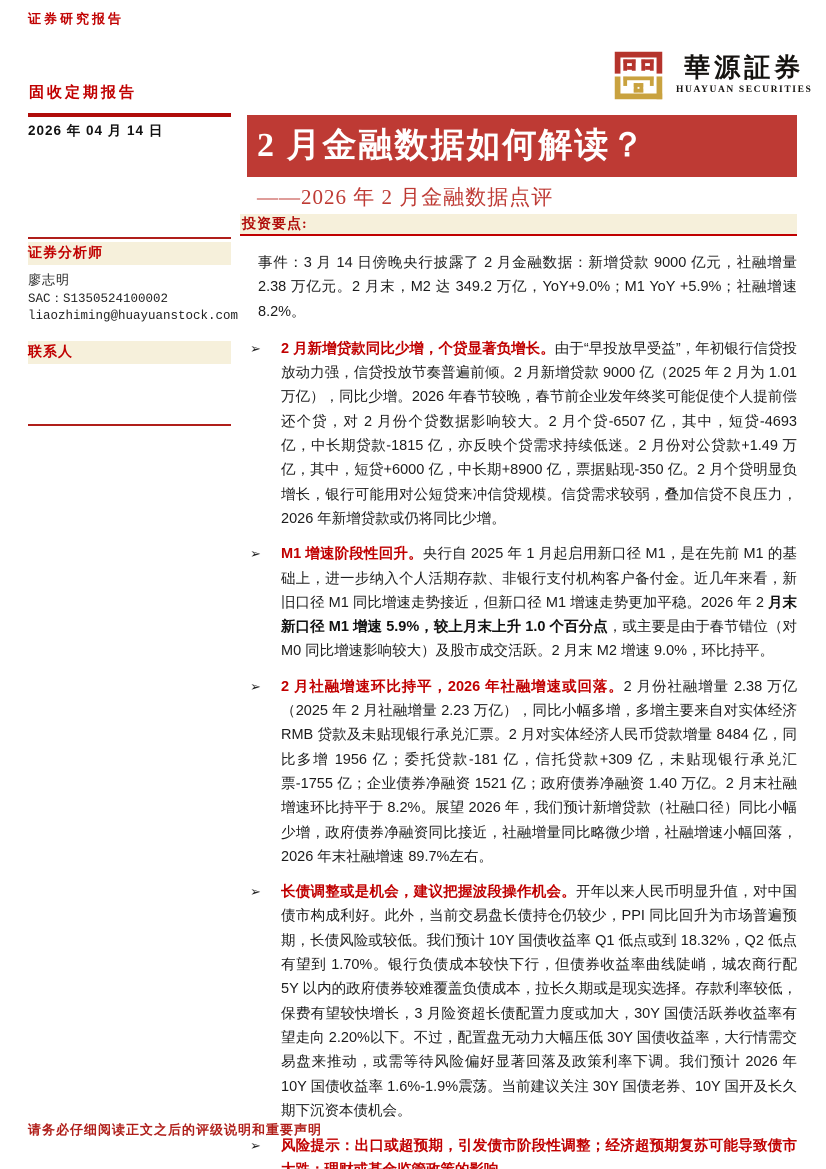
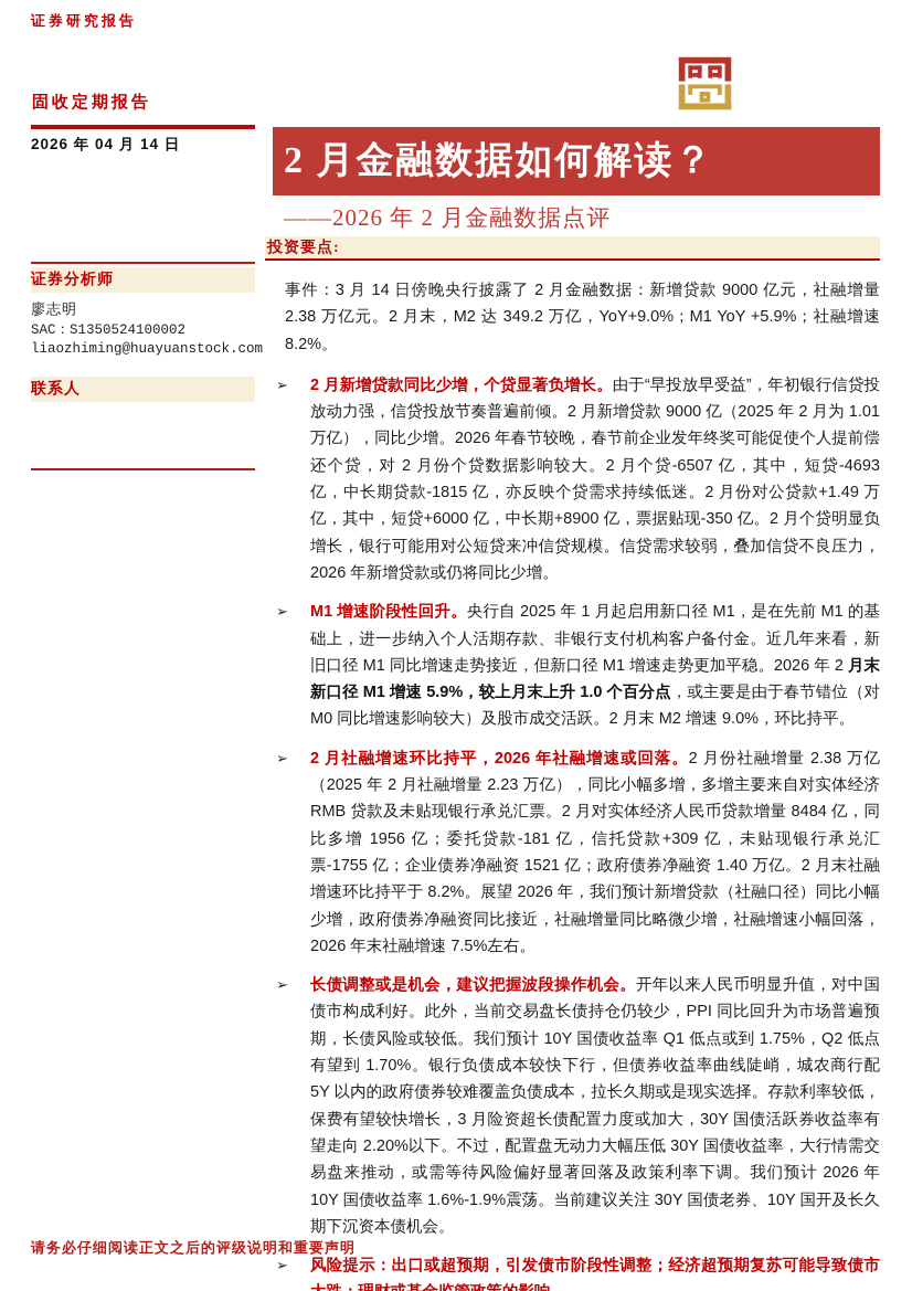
  证券研究报告
  固收定期报告
  2026 年 04 月 14 日
- 華源証券
- HUAYUAN SECURITIES
  2 月金融数据如何解读？
  ——2026 年 2 月金融数据点评
  投资要点:
  事件：3 月 14 日傍晚央行披露了 2 月金融数据：新增贷款 9000 亿元，社融增量 2.38 万亿元。2 月末，M2 达 349.2 万亿，YoY+9.0%；M1 YoY +5.9%；社融增速 8.2%。
  ➢
  2 月新增贷款同比少增，个贷显著负增长。由于“早投放早受益”，年初银行信贷投放动力强，信贷投放节奏普遍前倾。2 月新增贷款 9000 亿（2025 年 2 月为 1.01 万亿），同比少增。2026 年春节较晚，春节前企业发年终奖可能促使个人提前偿还个贷，对 2 月份个贷数据影响较大。2 月个贷-6507 亿，其中，短贷-4693 亿，中长期贷款-1815 亿，亦反映个贷需求持续低迷。2 月份对公贷款+1.49 万亿，其中，短贷+6000 亿，中长期+8900 亿，票据贴现-350 亿。2 月个贷明显负增长，银行可能用对公短贷来冲信贷规模。信贷需求较弱，叠加信贷不良压力，2026 年新增贷款或仍将同比少增。
  ➢
  M1 增速阶段性回升。央行自 2025 年 1 月起启用新口径 M1，是在先前 M1 的基础上，进一步纳入个人活期存款、非银行支付机构客户备付金。近几年来看，新旧口径 M1 同比增速走势接近，但新口径 M1 增速走势更加平稳。2026 年 2 月末新口径 M1 增速 5.9%，较上月末上升 1.0 个百分点，或主要是由于春节错位（对 M0 同比增速影响较大）及股市成交活跃。2 月末 M2 增速 9.0%，环比持平。
  ➢
- 2 月社融增速环比持平，2026 年社融增速或回落。2 月份社融增量 2.38 万亿（2025 年 2 月社融增量 2.23 万亿），同比小幅多增，多增主要来自对实体经济 RMB 贷款及未贴现银行承兑汇票。2 月对实体经济人民币贷款增量 8484 亿，同比多增 1956 亿；委托贷款-181 亿，信托贷款+309 亿，未贴现银行承兑汇票-1755 亿；企业债券净融资 1521 亿；政府债券净融资 1.40 万亿。2 月末社融增速环比持平于 8.2%。展望 2026 年，我们预计新增贷款（社融口径）同比小幅少增，政府债券净融资同比接近，社融增量同比略微少增，社融增速小幅回落，2026 年末社融增速 89.7%左右。
+ 2 月社融增速环比持平，2026 年社融增速或回落。2 月份社融增量 2.38 万亿（2025 年 2 月社融增量 2.23 万亿），同比小幅多增，多增主要来自对实体经济 RMB 贷款及未贴现银行承兑汇票。2 月对实体经济人民币贷款增量 8484 亿，同比多增 1956 亿；委托贷款-181 亿，信托贷款+309 亿，未贴现银行承兑汇票-1755 亿；企业债券净融资 1521 亿；政府债券净融资 1.40 万亿。2 月末社融增速环比持平于 8.2%。展望 2026 年，我们预计新增贷款（社融口径）同比小幅少增，政府债券净融资同比接近，社融增量同比略微少增，社融增速小幅回落，2026 年末社融增速 7.5%左右。
  ➢
- 长债调整或是机会，建议把握波段操作机会。开年以来人民币明显升值，对中国债市构成利好。此外，当前交易盘长债持仓仍较少，PPI 同比回升为市场普遍预期，长债风险或较低。我们预计 10Y 国债收益率 Q1 低点或到 18.32%，Q2 低点有望到 1.70%。银行负债成本较快下行，但债券收益率曲线陡峭，城农商行配 5Y 以内的政府债券较难覆盖负债成本，拉长久期或是现实选择。存款利率较低，保费有望较快增长，3 月险资超长债配置力度或加大，30Y 国债活跃券收益率有望走向 2.20%以下。不过，配置盘无动力大幅压低 30Y 国债收益率，大行情需交易盘来推动，或需等待风险偏好显著回落及政策利率下调。我们预计 2026 年 10Y 国债收益率 1.6%-1.9%震荡。当前建议关注 30Y 国债老券、10Y 国开及长久期下沉资本债机会。
+ 长债调整或是机会，建议把握波段操作机会。开年以来人民币明显升值，对中国债市构成利好。此外，当前交易盘长债持仓仍较少，PPI 同比回升为市场普遍预期，长债风险或较低。我们预计 10Y 国债收益率 Q1 低点或到 1.75%，Q2 低点有望到 1.70%。银行负债成本较快下行，但债券收益率曲线陡峭，城农商行配 5Y 以内的政府债券较难覆盖负债成本，拉长久期或是现实选择。存款利率较低，保费有望较快增长，3 月险资超长债配置力度或加大，30Y 国债活跃券收益率有望走向 2.20%以下。不过，配置盘无动力大幅压低 30Y 国债收益率，大行情需交易盘来推动，或需等待风险偏好显著回落及政策利率下调。我们预计 2026 年 10Y 国债收益率 1.6%-1.9%震荡。当前建议关注 30Y 国债老券、10Y 国开及长久期下沉资本债机会。
  ➢
  证券分析师
  廖志明
  SAC：S1350524100002
  liaozhiming@huayuanstock.com
  联系人
  请务必仔细阅读正文之后的评级说明和重要声明
